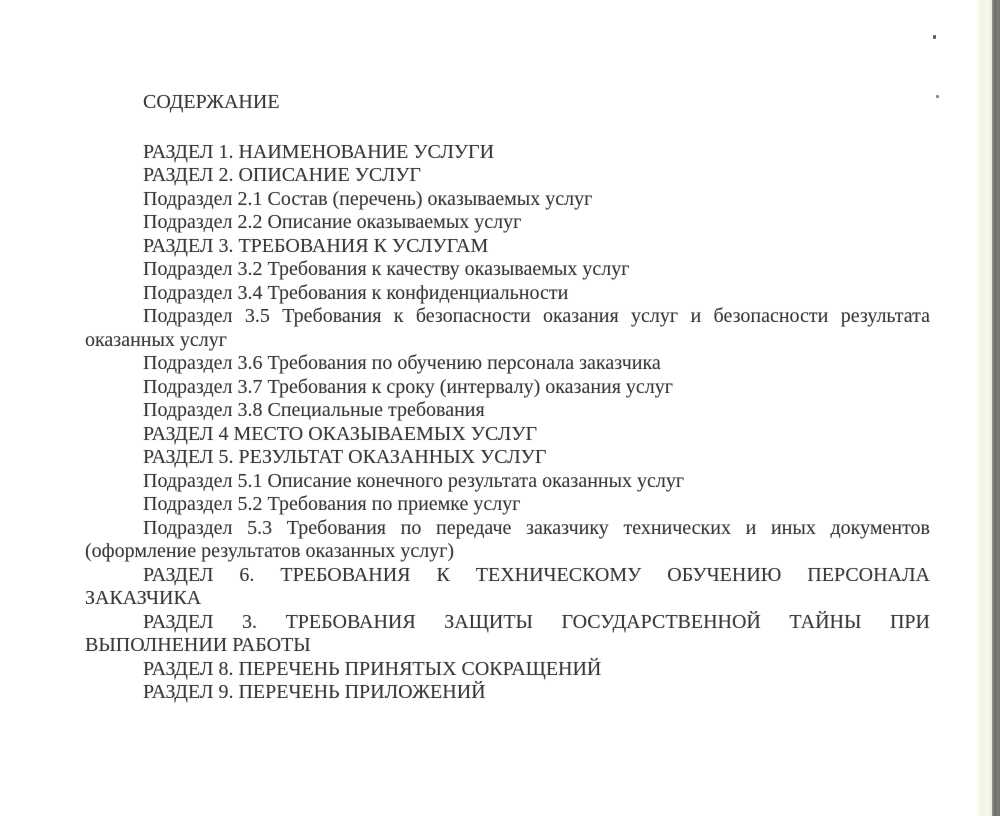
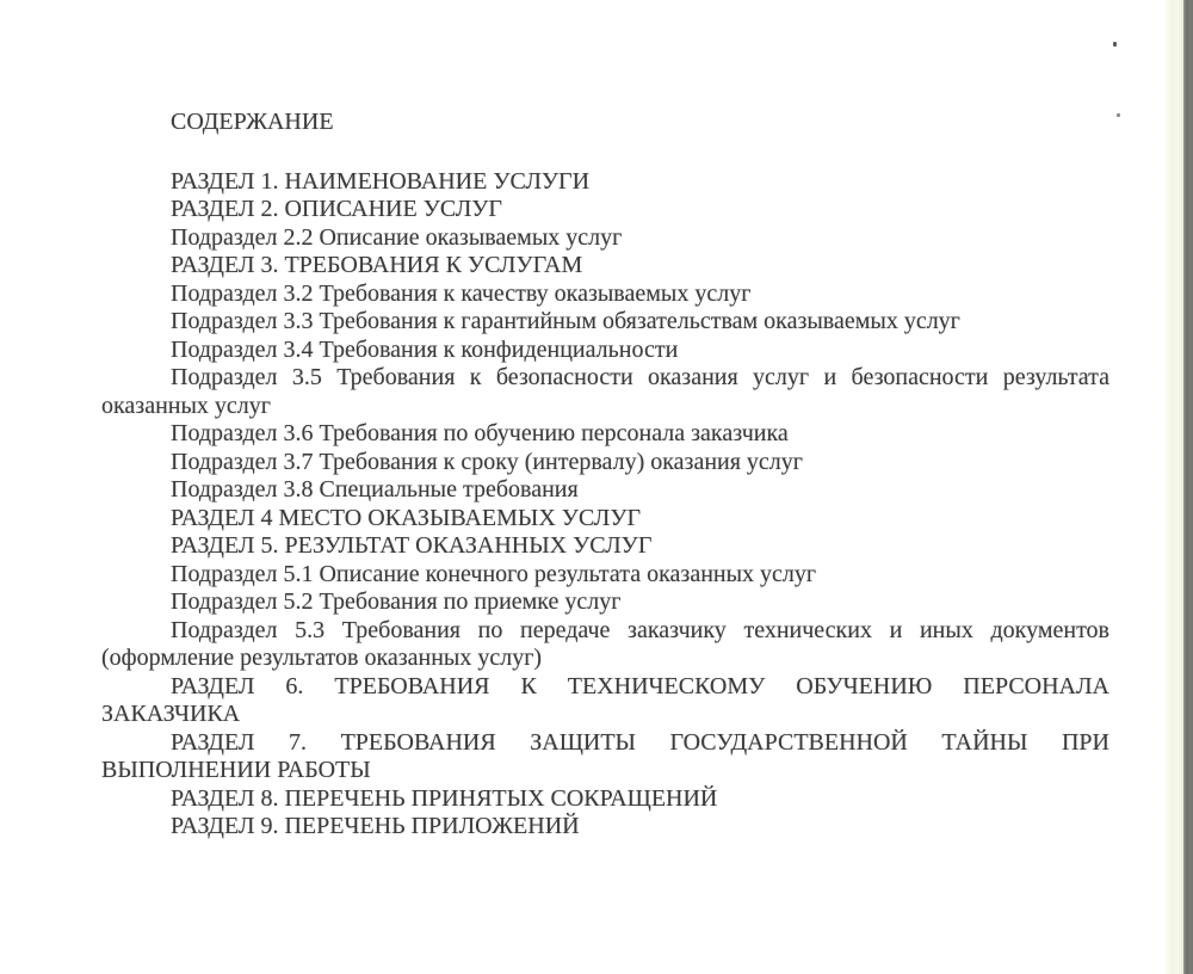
  СОДЕРЖАНИЕ
  РАЗДЕЛ 1. НАИМЕНОВАНИЕ УСЛУГИ
  РАЗДЕЛ 2. ОПИСАНИЕ УСЛУГ
- Подраздел 2.1 Состав (перечень) оказываемых услуг
  Подраздел 2.2 Описание оказываемых услуг
  РАЗДЕЛ 3. ТРЕБОВАНИЯ К УСЛУГАМ
  Подраздел 3.2 Требования к качеству оказываемых услуг
+ Подраздел 3.3 Требования к гарантийным обязательствам оказываемых услуг
  Подраздел 3.4 Требования к конфиденциальности
  Подраздел 3.5 Требования к безопасности оказания услуг и безопасности результата
  оказанных услуг
  Подраздел 3.6 Требования по обучению персонала заказчика
  Подраздел 3.7 Требования к сроку (интервалу) оказания услуг
  Подраздел 3.8 Специальные требования
  РАЗДЕЛ 4 МЕСТО ОКАЗЫВАЕМЫХ УСЛУГ
  РАЗДЕЛ 5. РЕЗУЛЬТАТ ОКАЗАННЫХ УСЛУГ
  Подраздел 5.1 Описание конечного результата оказанных услуг
  Подраздел 5.2 Требования по приемке услуг
  Подраздел 5.3 Требования по передаче заказчику технических и иных документов
  (оформление результатов оказанных услуг)
  РАЗДЕЛ 6. ТРЕБОВАНИЯ К ТЕХНИЧЕСКОМУ ОБУЧЕНИЮ ПЕРСОНАЛА
  ЗАКАЗЧИКА
- РАЗДЕЛ 3. ТРЕБОВАНИЯ ЗАЩИТЫ ГОСУДАРСТВЕННОЙ ТАЙНЫ ПРИ
+ РАЗДЕЛ 7. ТРЕБОВАНИЯ ЗАЩИТЫ ГОСУДАРСТВЕННОЙ ТАЙНЫ ПРИ
  ВЫПОЛНЕНИИ РАБОТЫ
  РАЗДЕЛ 8. ПЕРЕЧЕНЬ ПРИНЯТЫХ СОКРАЩЕНИЙ
  РАЗДЕЛ 9. ПЕРЕЧЕНЬ ПРИЛОЖЕНИЙ
